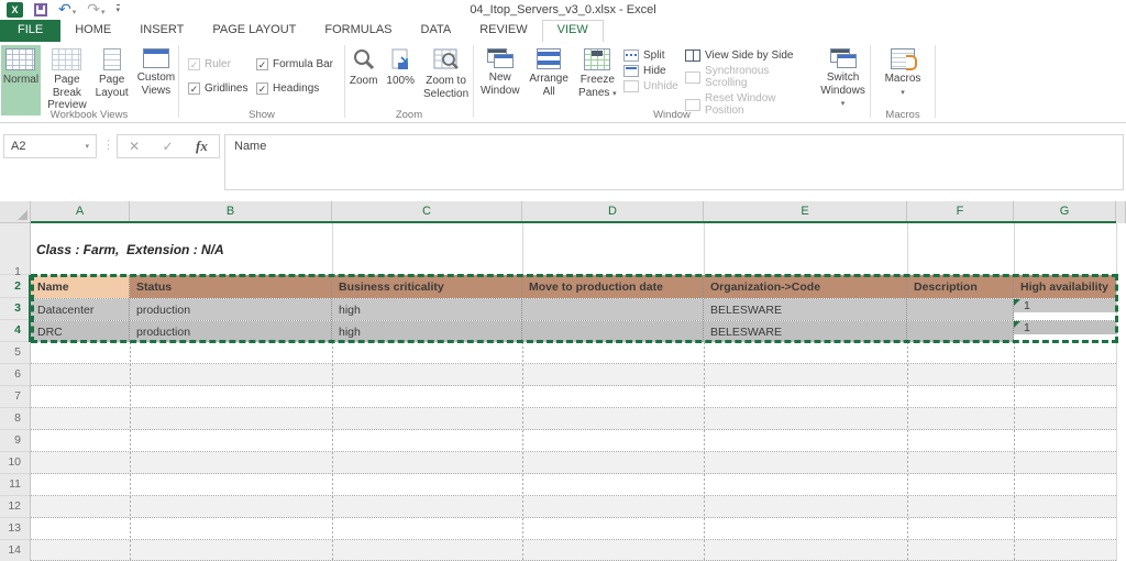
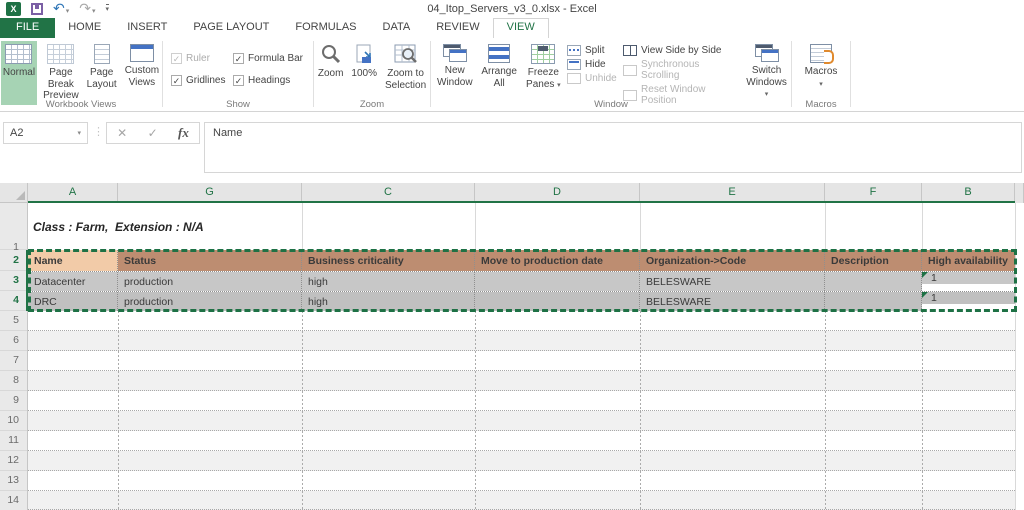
  X
  04_Itop_Servers_v3_0.xlsx - Excel
  FILE
  HOME
  INSERT
  PAGE LAYOUT
  FORMULAS
  DATA
  REVIEW
  VIEW
  Normal
  Page Break Preview
  Page Layout
  Custom Views
  Workbook Views
  ✓
  Ruler
  ✓
  Formula Bar
  ✓
  Gridlines
  ✓
  Headings
  Show
  Zoom
  100%
  Zoom to Selection
  Zoom
  New Window
  Arrange All
  Freeze Panes
  Split
  Hide
  Unhide
  View Side by Side
  Synchronous Scrolling
  Reset Window Position
  Switch Windows
  Window
  Macros
  Macros
  A2
  ⋮
  ✕
  ✓
  fx
  Name
  A
- B
+ G
  C
  D
  E
  F
- G
+ B
  1
  2
  3
  4
  5
  6
  7
  8
  9
  10
  11
  12
  13
  14
  Class : Farm, Extension : N/A
  Name
  Status
  Business criticality
  Move to production date
  Organization->Code
  Description
  High availability
  Datacenter
  production
  high
  BELESWARE
  1
  DRC
  production
  high
  BELESWARE
  1
